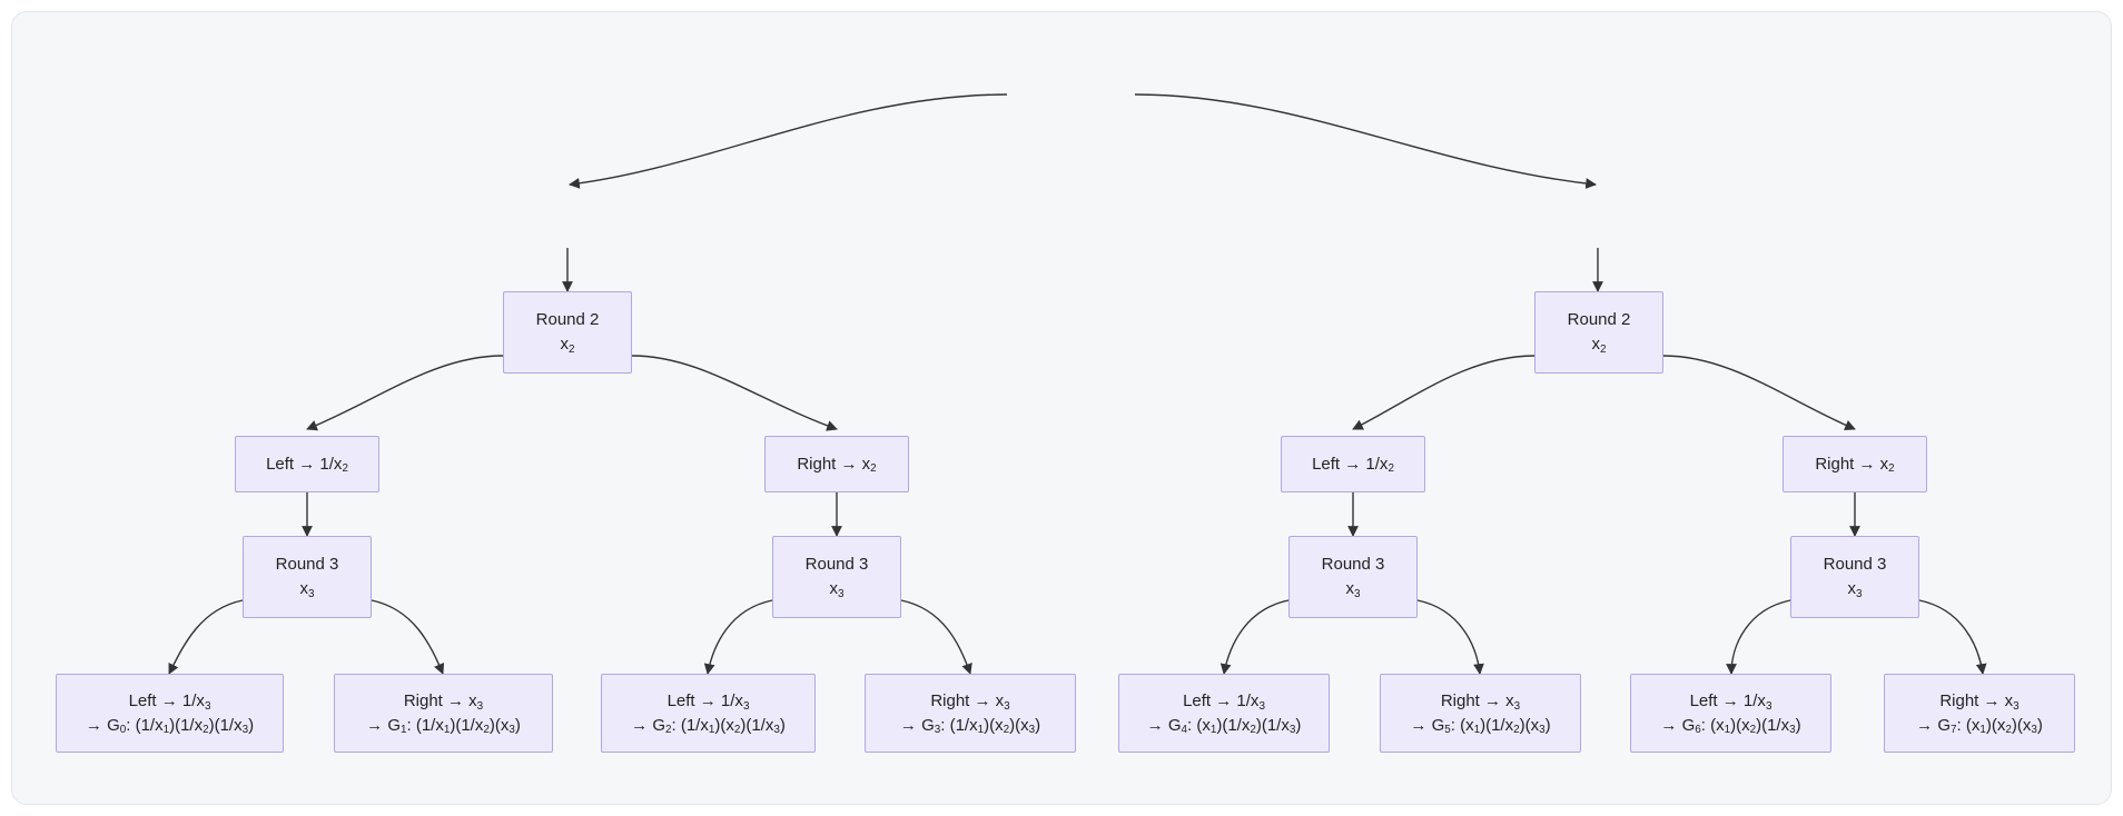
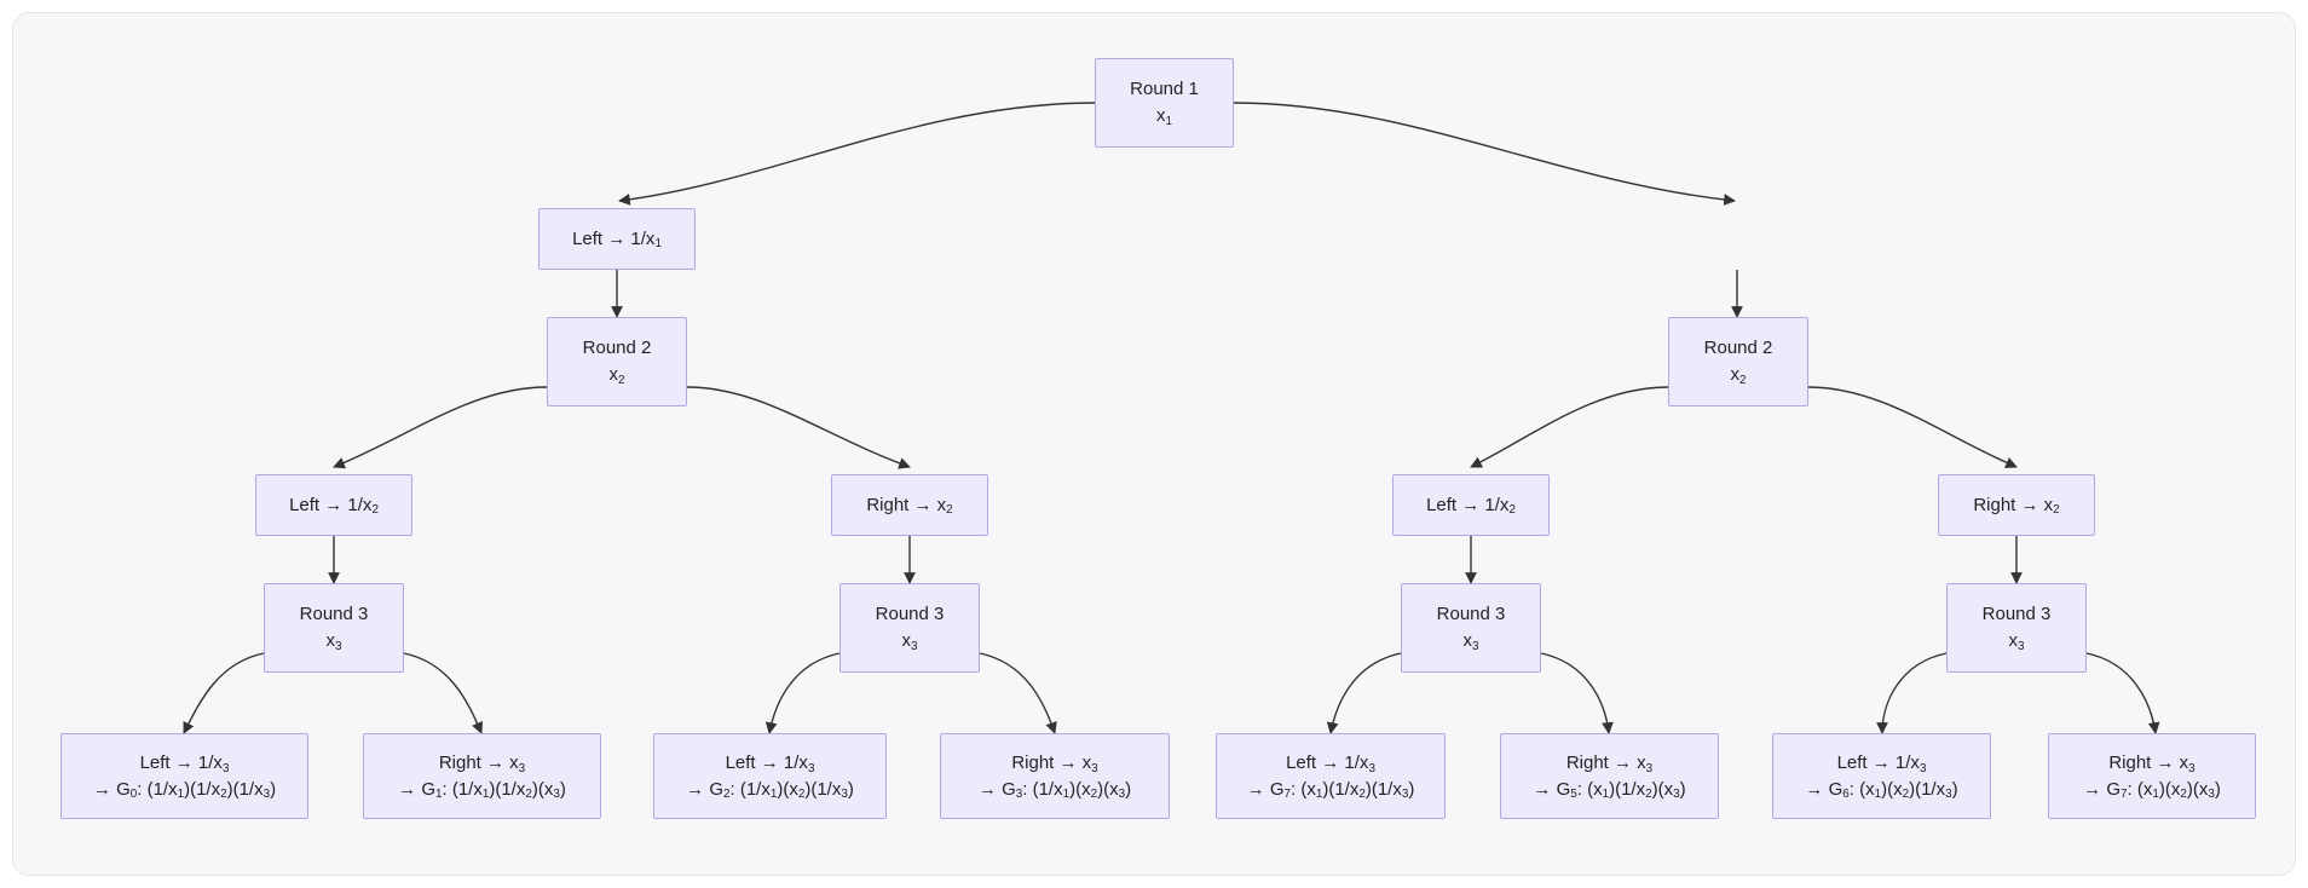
+ Round 1
+ x1
+ Left → 1/x1
  Round 2
  x2
  Round 2
  x2
  Left → 1/x2
  Right → x2
  Left → 1/x2
  Right → x2
  Round 3
  x3
  Round 3
  x3
  Round 3
  x3
  Round 3
  x3
  Left → 1/x3
  → G0: (1/x1)(1/x2)(1/x3)
  Right → x3
  → G1: (1/x1)(1/x2)(x3)
  Left → 1/x3
  → G2: (1/x1)(x2)(1/x3)
  Right → x3
  → G3: (1/x1)(x2)(x3)
  Left → 1/x3
- → G4: (x1)(1/x2)(1/x3)
+ → G7: (x1)(1/x2)(1/x3)
  Right → x3
  → G5: (x1)(1/x2)(x3)
  Left → 1/x3
  → G6: (x1)(x2)(1/x3)
  Right → x3
  → G7: (x1)(x2)(x3)
